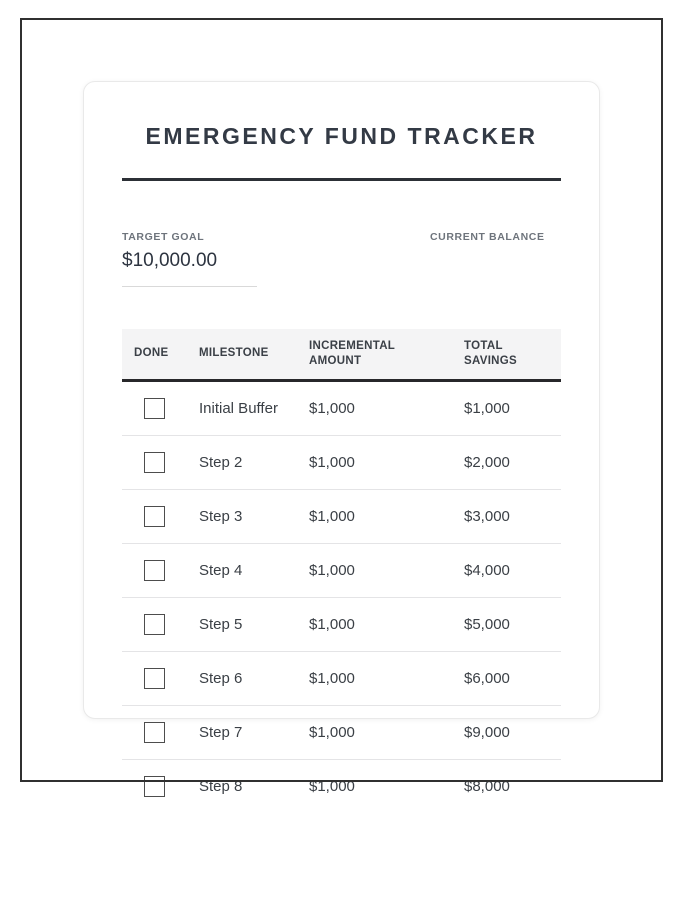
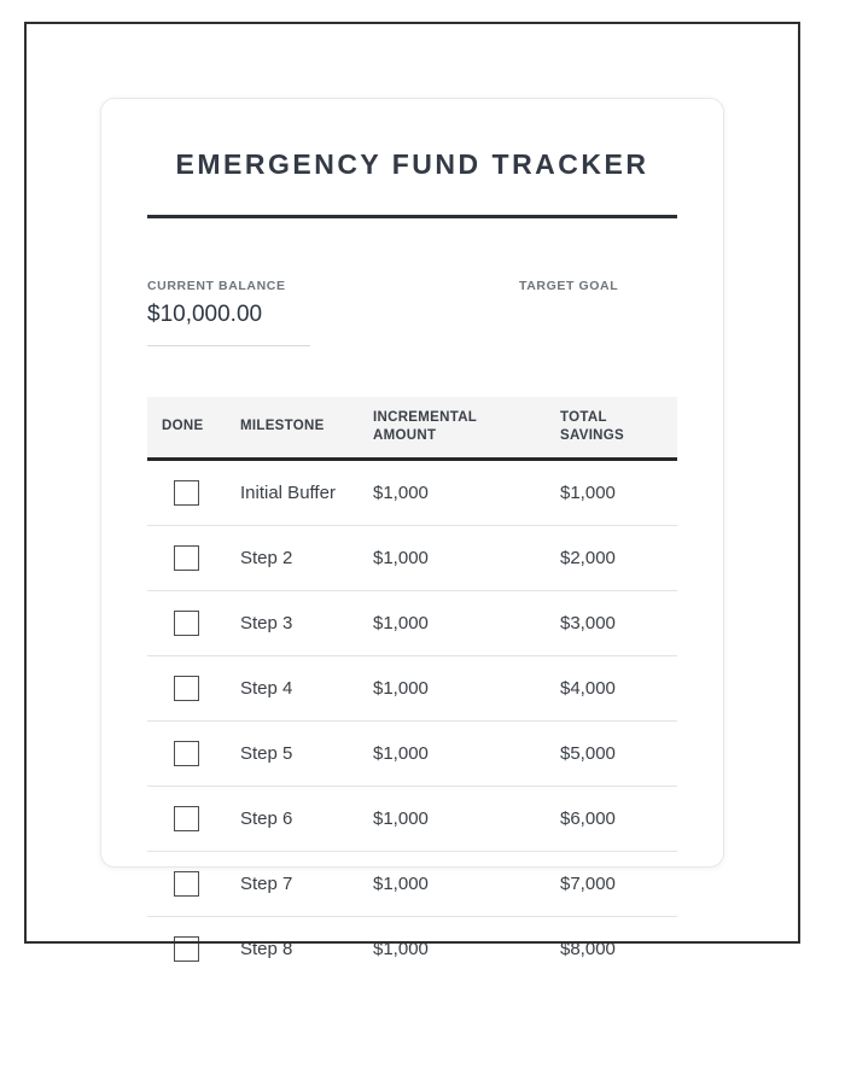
  EMERGENCY FUND TRACKER
- TARGET GOAL
+ CURRENT BALANCE
  $10,000.00
- CURRENT BALANCE
+ TARGET GOAL
  DONE
  MILESTONE
  INCREMENTAL AMOUNT
  TOTAL SAVINGS
  Initial Buffer
  $1,000
  $1,000
  Step 2
  $1,000
  $2,000
  Step 3
  $1,000
  $3,000
  Step 4
  $1,000
  $4,000
  Step 5
  $1,000
  $5,000
  Step 6
  $1,000
  $6,000
  Step 7
  $1,000
- $9,000
+ $7,000
  Step 8
  $1,000
  $8,000
